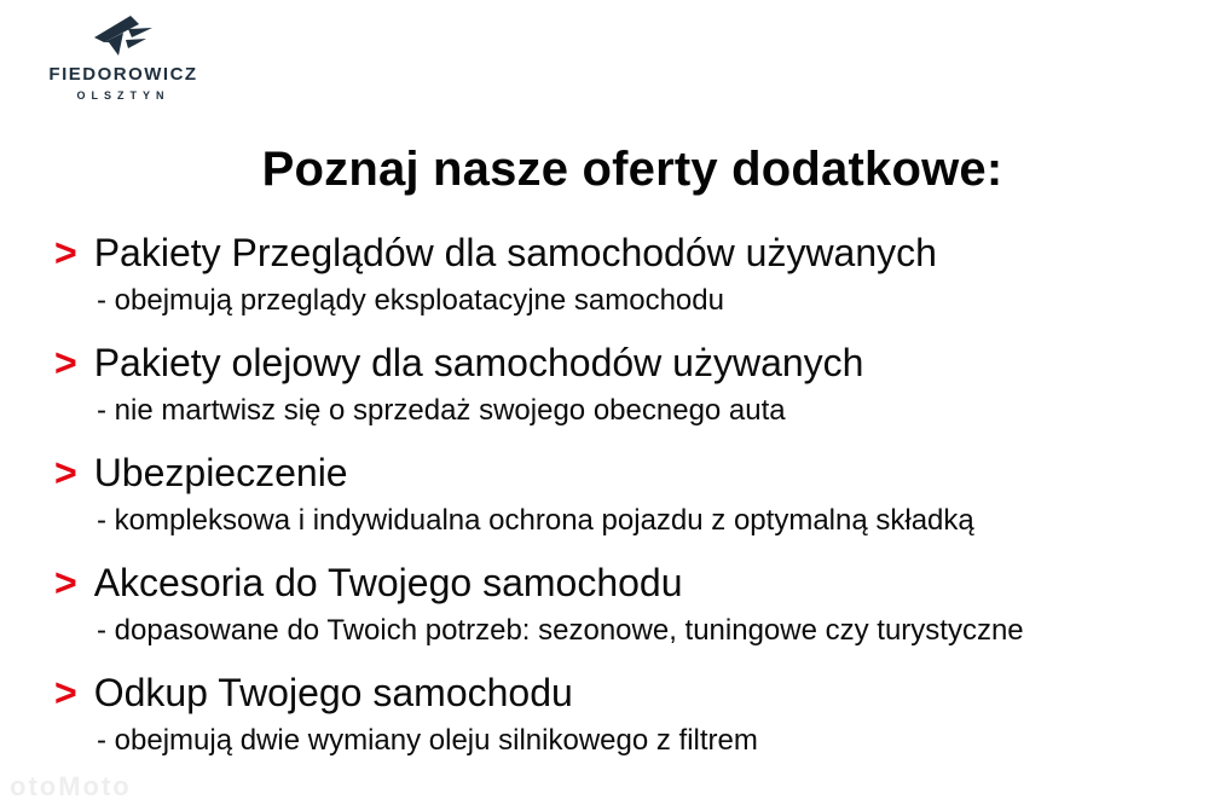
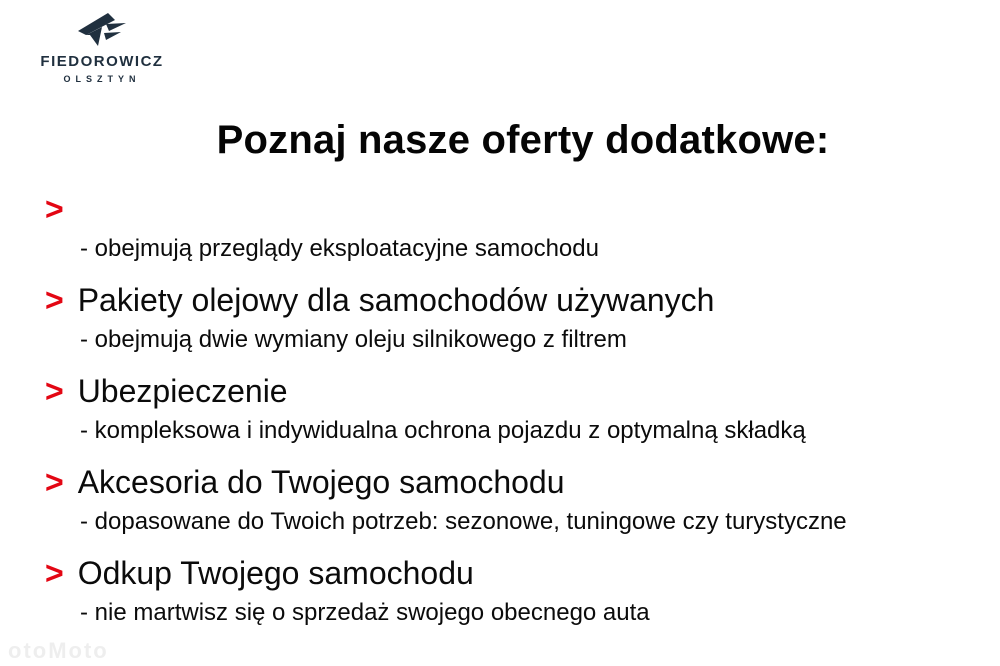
  FIEDOROWICZ
  OLSZTYN
  Poznaj nasze oferty dodatkowe:
  >
- Pakiety Przeglądów dla samochodów używanych
  - obejmują przeglądy eksploatacyjne samochodu
  >
  Pakiety olejowy dla samochodów używanych
- - nie martwisz się o sprzedaż swojego obecnego auta
+ - obejmują dwie wymiany oleju silnikowego z filtrem
  >
  Ubezpieczenie
  - kompleksowa i indywidualna ochrona pojazdu z optymalną składką
  >
  Akcesoria do Twojego samochodu
  - dopasowane do Twoich potrzeb: sezonowe, tuningowe czy turystyczne
  >
  Odkup Twojego samochodu
- - obejmują dwie wymiany oleju silnikowego z filtrem
+ - nie martwisz się o sprzedaż swojego obecnego auta
